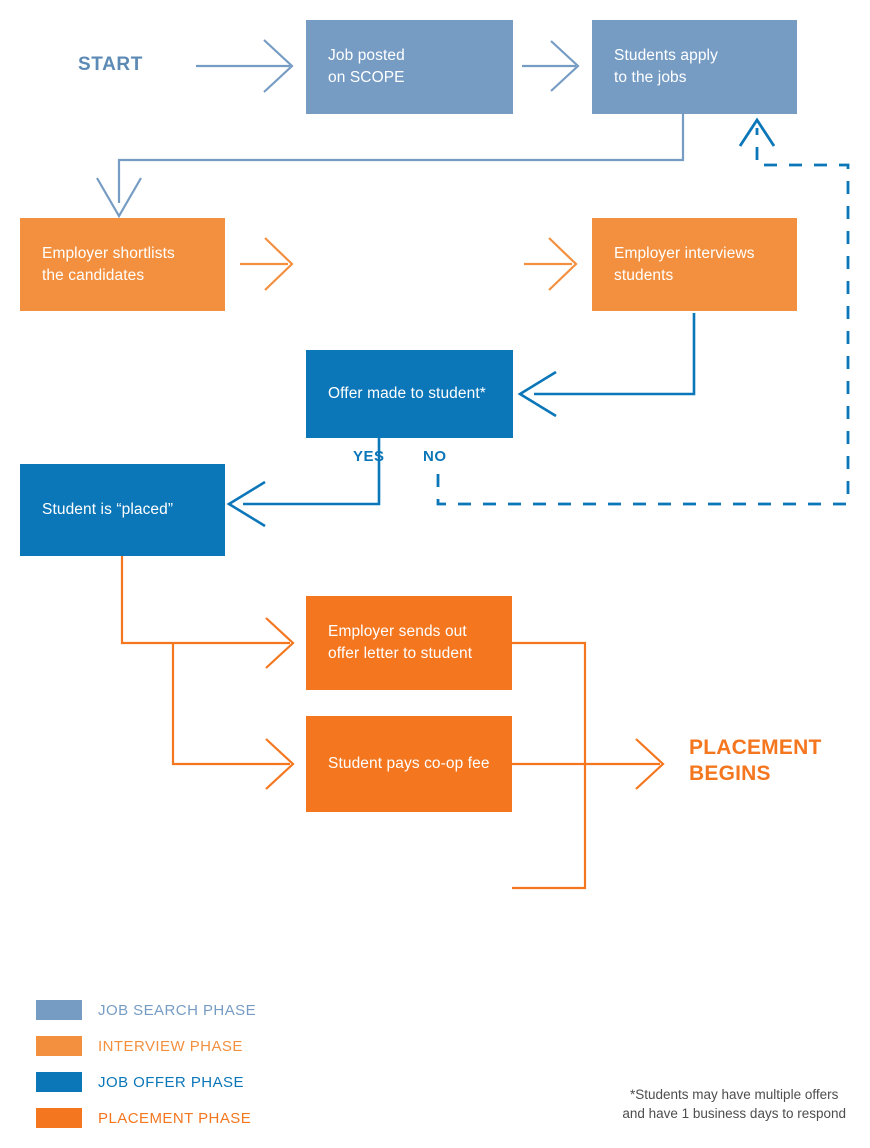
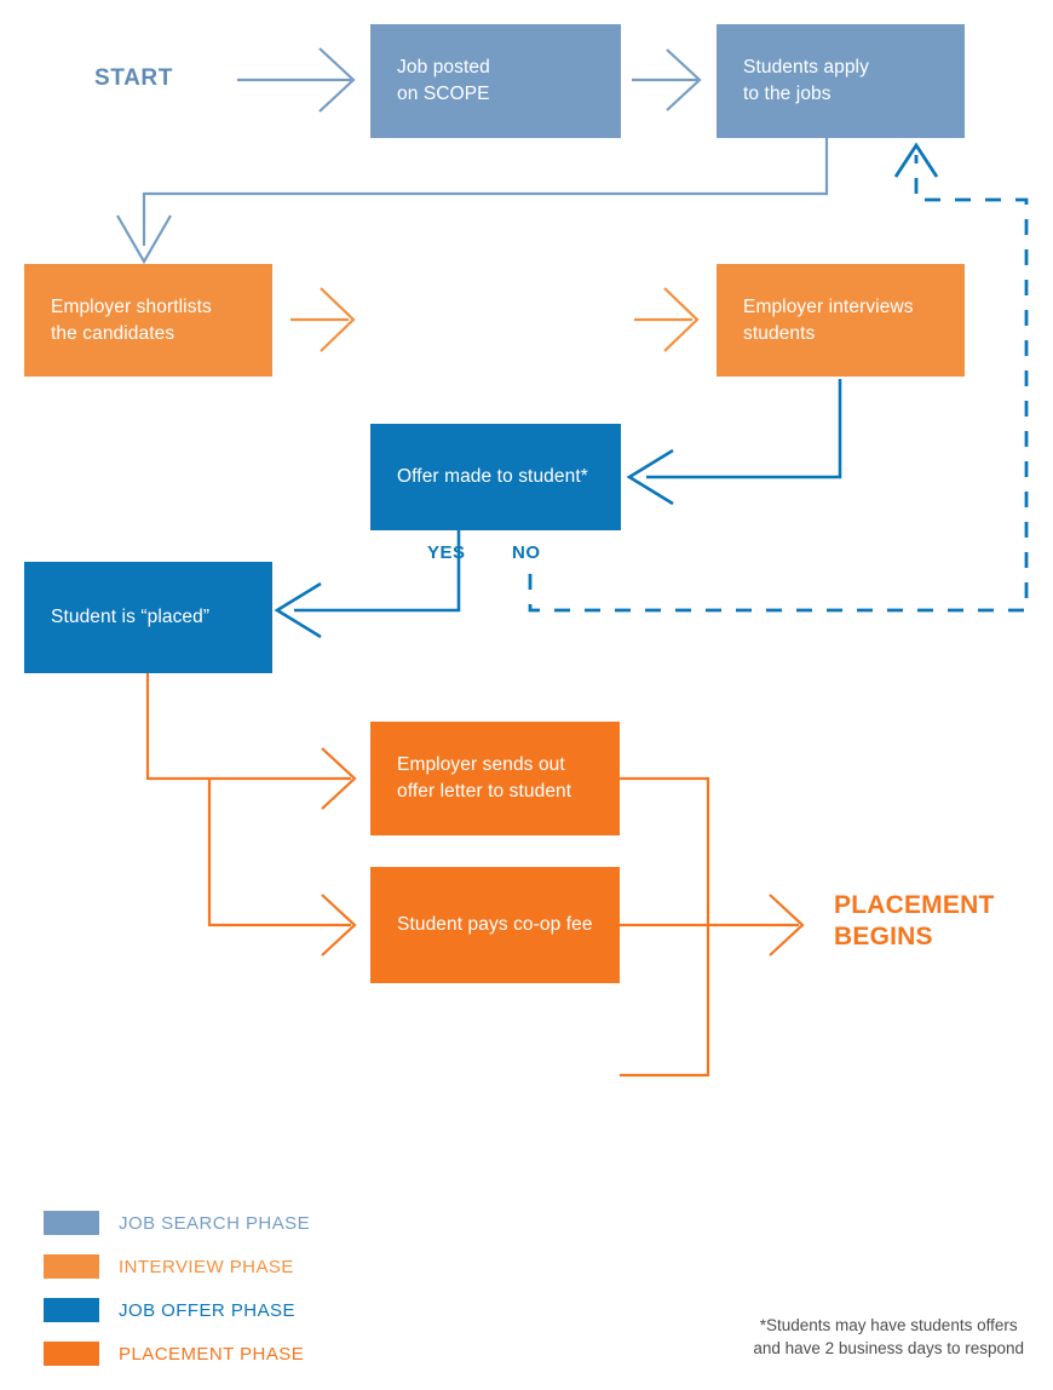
  START
  Job posted
  on SCOPE
  Students apply
  to the jobs
  Employer shortlists
  the candidates
  Employer interviews
  students
  Offer made to student*
  Student is “placed”
  Employer sends out
  offer letter to student
  Student pays co-op fee
  YES
  NO
  PLACEMENT
  BEGINS
  JOB SEARCH PHASE
  INTERVIEW PHASE
  JOB OFFER PHASE
  PLACEMENT PHASE
- *Students may have multiple offers
+ *Students may have students offers
- and have 1 business days to respond
+ and have 2 business days to respond
